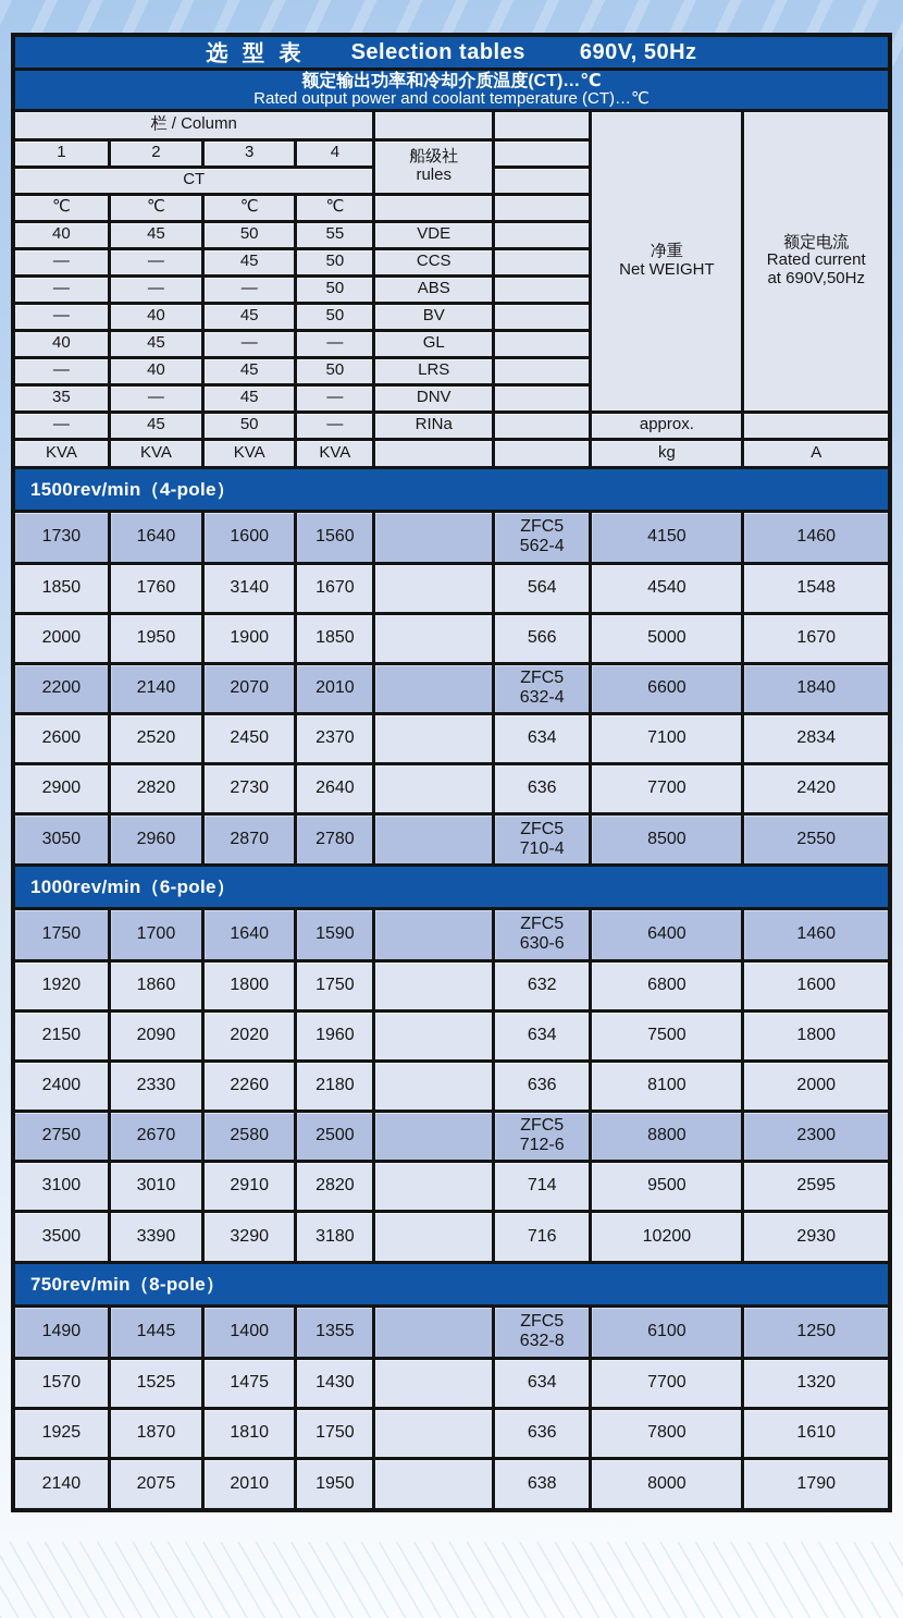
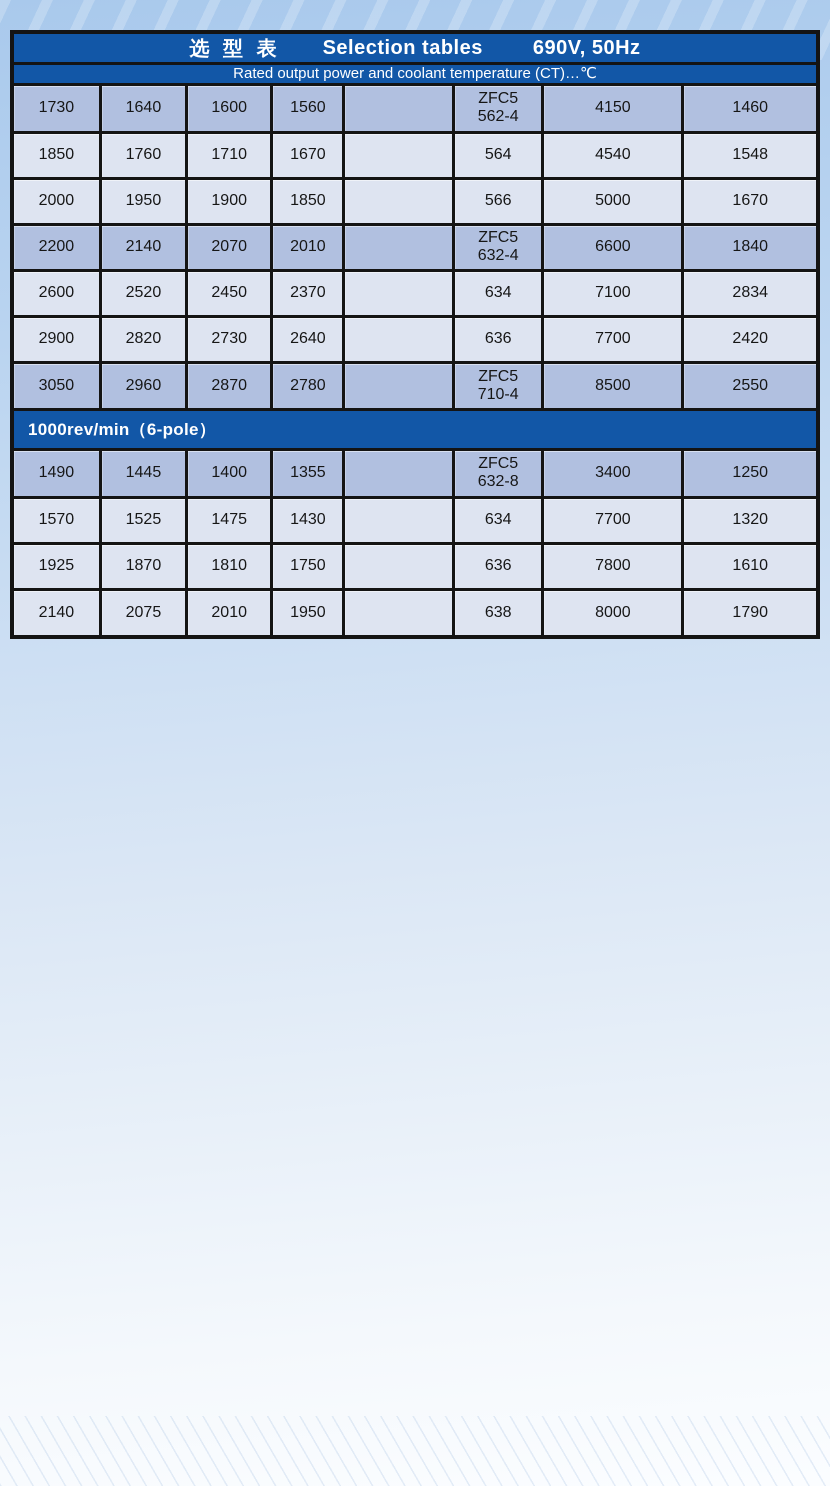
  选 型 表
  Selection tables
  690V, 50Hz
- 额定输出功率和冷却介质温度(CT)…℃
  Rated output power and coolant temperature (CT)…℃
- 栏 / Column			净重 Net WEIGHT	额定电流 Rated current at 690V,50Hz
- 1	2	3	4	船级社 rules
- CT
- ℃	℃	℃	℃
- 40	45	50	55	VDE
- —	—	45	50	CCS
- —	—	—	50	ABS
- —	40	45	50	BV
- 40	45	—	—	GL
- —	40	45	50	LRS
- 35	—	45	—	DNV
- —	45	50	—	RINa		approx.
- KVA	KVA	KVA	KVA			kg	A
- 1500rev/min（4-pole）
  1730	1640	1600	1560		ZFC5562-4	4150	1460
- 1850	1760	3140	1670		564	4540	1548
+ 1850	1760	1710	1670		564	4540	1548
  2000	1950	1900	1850		566	5000	1670
  2200	2140	2070	2010		ZFC5632-4	6600	1840
  2600	2520	2450	2370		634	7100	2834
  2900	2820	2730	2640		636	7700	2420
  3050	2960	2870	2780		ZFC5710-4	8500	2550
  1000rev/min（6-pole）
- 1750	1700	1640	1590		ZFC5630-6	6400	1460
- 1920	1860	1800	1750		632	6800	1600
- 2150	2090	2020	1960		634	7500	1800
- 2400	2330	2260	2180		636	8100	2000
- 2750	2670	2580	2500		ZFC5712-6	8800	2300
- 3100	3010	2910	2820		714	9500	2595
- 3500	3390	3290	3180		716	10200	2930
- 750rev/min（8-pole）
- 1490	1445	1400	1355		ZFC5632-8	6100	1250
+ 1490	1445	1400	1355		ZFC5632-8	3400	1250
  1570	1525	1475	1430		634	7700	1320
  1925	1870	1810	1750		636	7800	1610
  2140	2075	2010	1950		638	8000	1790
